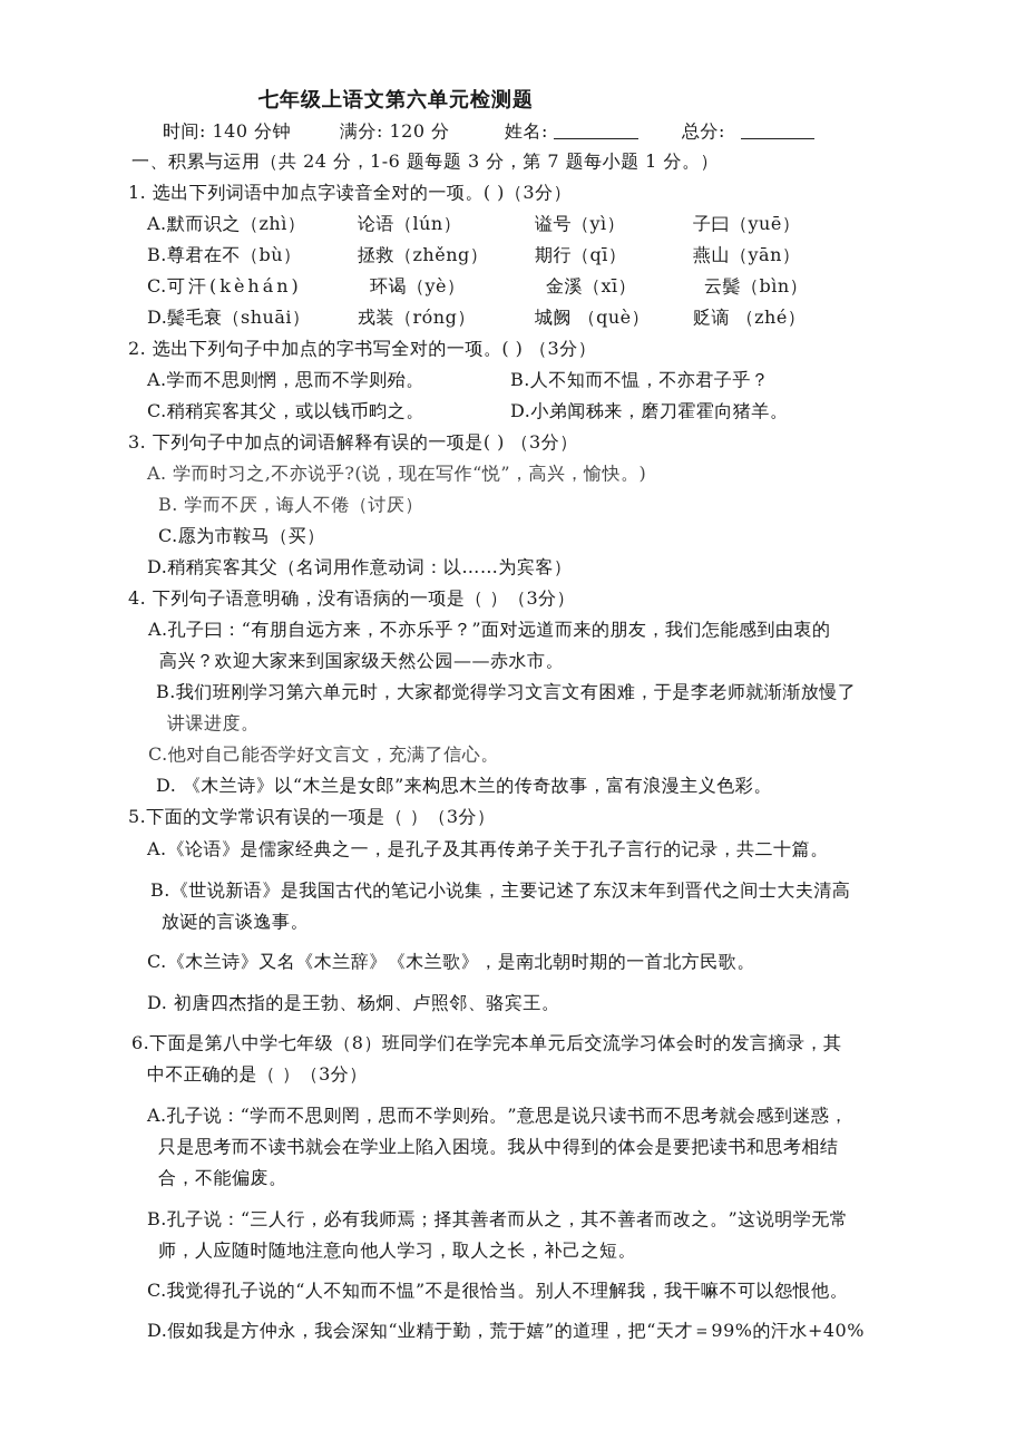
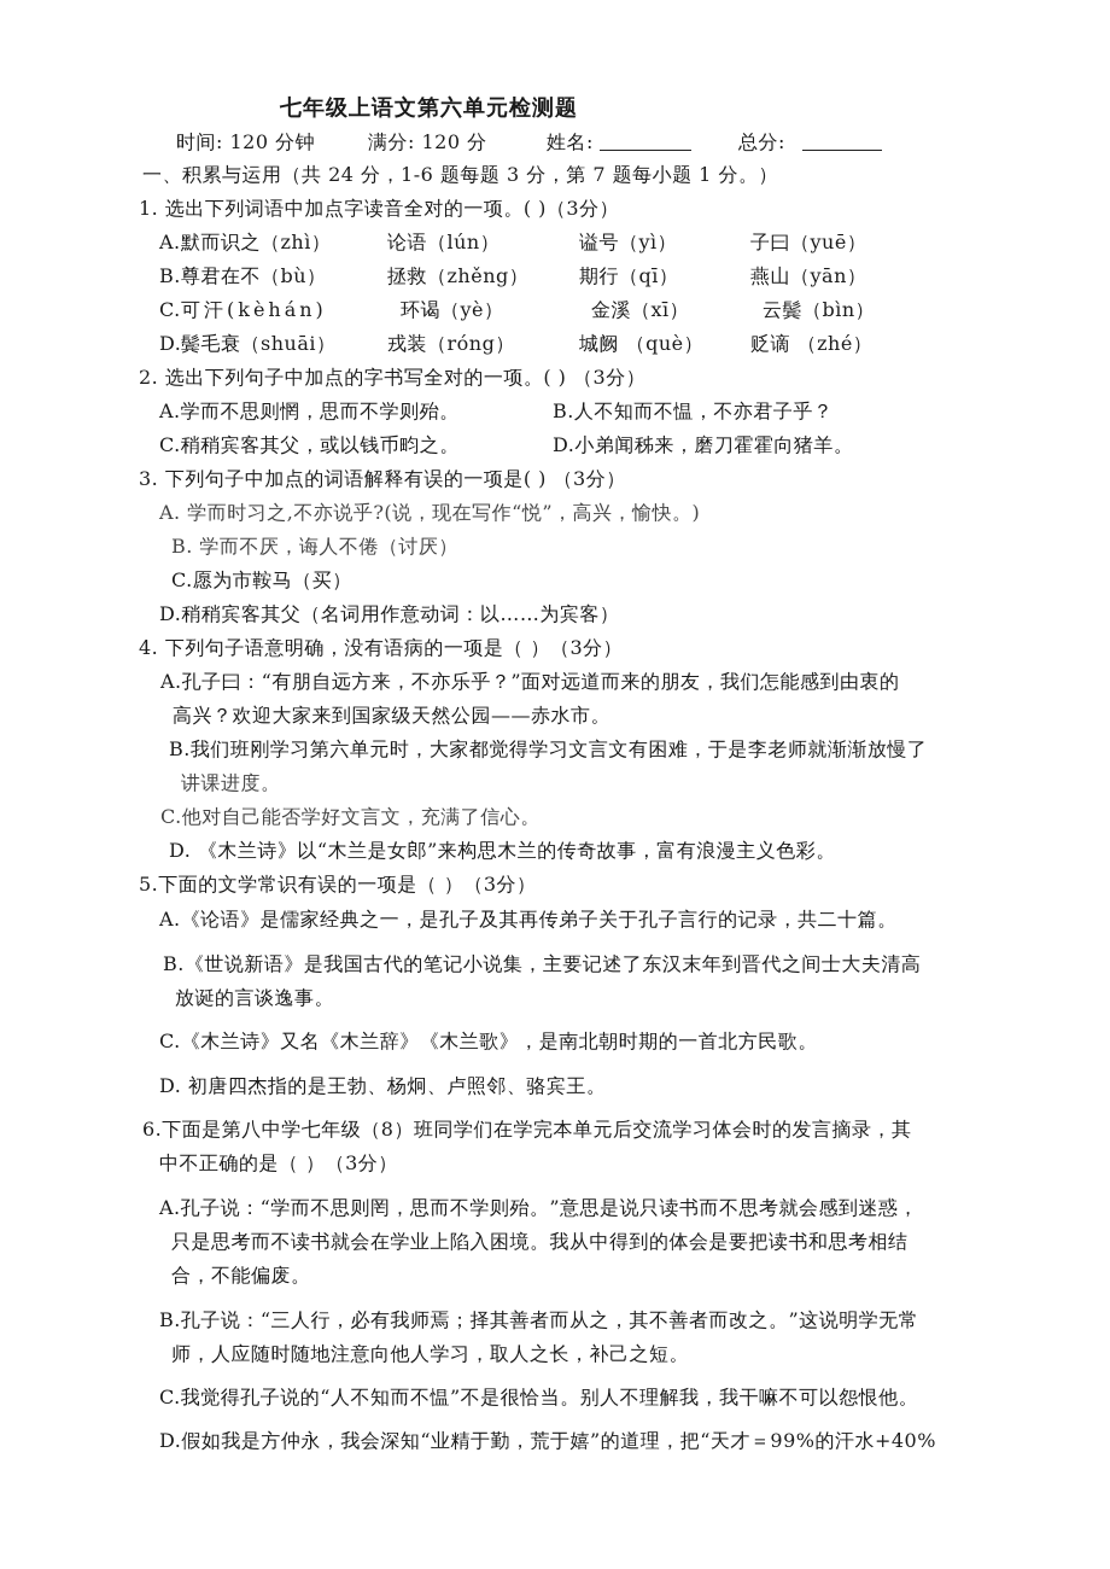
  七年级上语文第六单元检测题
- 时间: 140 分钟
+ 时间: 120 分钟
  满分: 120 分
  姓名:
  总分:
  一、积累与运用（共 24 分，1-6 题每题 3 分，第 7 题每小题 1 分。）
  1. 选出下列词语中加点字读音全对的一项。( )（3分）
  A.
  默而识之（zhì）
  论语（lún）
  谥号（yì）
  子曰（yuē）
  B.
  尊君在不（bù）
  拯救（zhěng）
  期行（qī）
  燕山（yān）
  C.
  可汗(kèhán)
  环谒（yè）
  金溪（xī）
  云鬓（bìn）
  D.
  鬓毛衰（shuāi）
  戎装（róng）
  城阙 （què）
  贬谪 （zhé）
  2. 选出下列句子中加点的字书写全对的一项。( ) （3分）
  A.学而不思则惘，思而不学则殆。
  B.人不知而不愠，不亦君子乎？
  C.稍稍宾客其父，或以钱币畇之。
  D.小弟闻秭来，磨刀霍霍向猪羊。
  3. 下列句子中加点的词语解释有误的一项是( ) （3分）
  A. 学而时习之,不亦说乎?(说，现在写作“悦”，高兴，愉快。)
  B. 学而不厌，诲人不倦（讨厌）
  C.愿为市鞍马（买）
  D.稍稍宾客其父（名词用作意动词：以……为宾客）
  4. 下列句子语意明确，没有语病的一项是（ ）（3分）
  A.孔子曰：“有朋自远方来，不亦乐乎？”面对远道而来的朋友，我们怎能感到由衷的
  高兴？欢迎大家来到国家级天然公园——赤水市。
  B.我们班刚学习第六单元时，大家都觉得学习文言文有困难，于是李老师就渐渐放慢了
  讲课进度。
  C.他对自己能否学好文言文，充满了信心。
  D. 《木兰诗》以“木兰是女郎”来构思木兰的传奇故事，富有浪漫主义色彩。
  5.下面的文学常识有误的一项是（ ）（3分）
  A.《论语》是儒家经典之一，是孔子及其再传弟子关于孔子言行的记录，共二十篇。
  B.《世说新语》是我国古代的笔记小说集，主要记述了东汉末年到晋代之间士大夫清高
  放诞的言谈逸事。
  C.《木兰诗》又名《木兰辞》《木兰歌》，是南北朝时期的一首北方民歌。
  D. 初唐四杰指的是王勃、杨炯、卢照邻、骆宾王。
  6.下面是第八中学七年级（8）班同学们在学完本单元后交流学习体会时的发言摘录，其
  中不正确的是（ ）（3分）
  A.孔子说：“学而不思则罔，思而不学则殆。”意思是说只读书而不思考就会感到迷惑，
  只是思考而不读书就会在学业上陷入困境。我从中得到的体会是要把读书和思考相结
  合，不能偏废。
  B.孔子说：“三人行，必有我师焉；择其善者而从之，其不善者而改之。”这说明学无常
  师，人应随时随地注意向他人学习，取人之长，补己之短。
  C.我觉得孔子说的“人不知而不愠”不是很恰当。别人不理解我，我干嘛不可以怨恨他。
  D.假如我是方仲永，我会深知“业精于勤，荒于嬉”的道理，把“天才＝99%的汗水+40%
